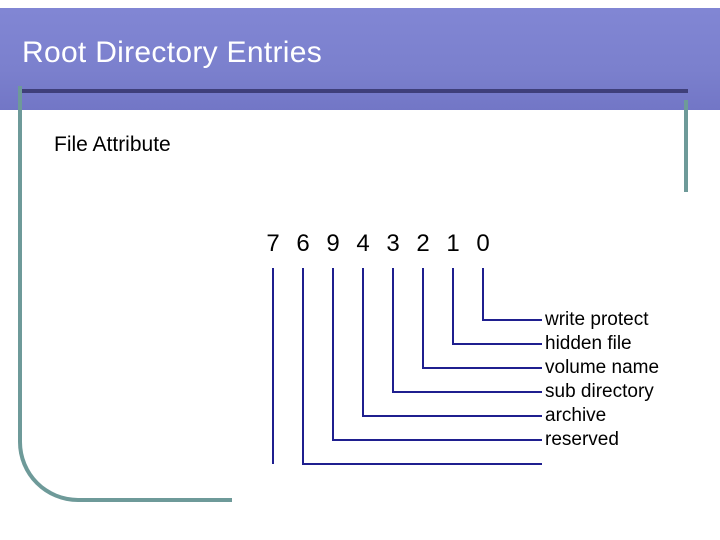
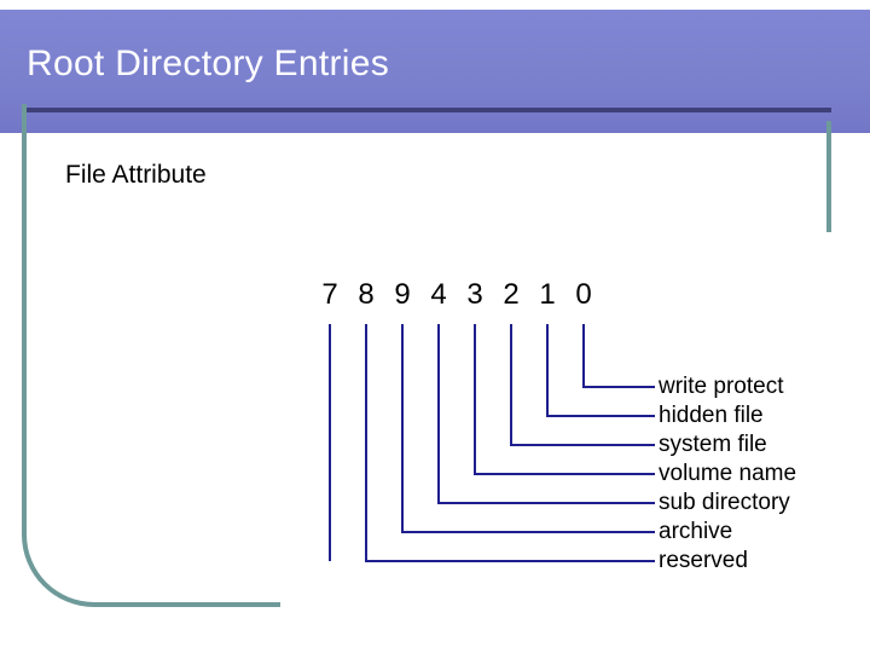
  Root Directory Entries
  File Attribute
  7
- 6
+ 8
  9
  4
  3
  2
  1
  0
  write protect
  hidden file
+ system file
  volume name
  sub directory
  archive
  reserved
